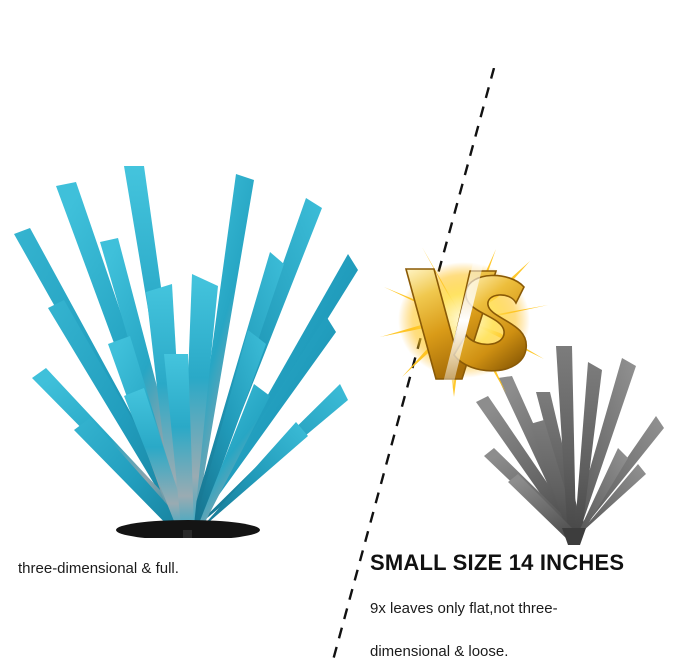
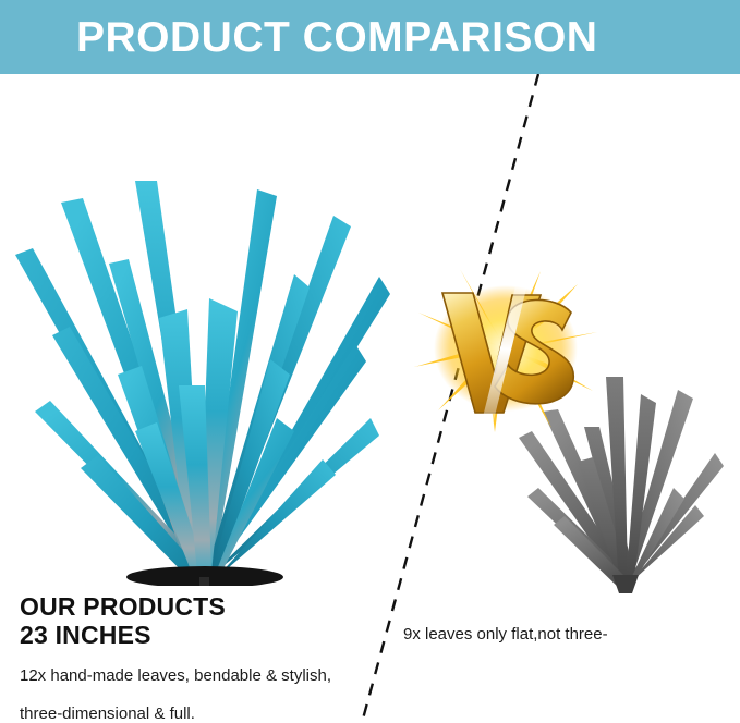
+ PRODUCT COMPARISON
+ OUR PRODUCTS
+ 23 INCHES
+ 12x hand-made leaves, bendable & stylish,
  three-dimensional & full.
- SMALL SIZE 14 INCHES
  9x leaves only flat,not three-
- dimensional & loose.
